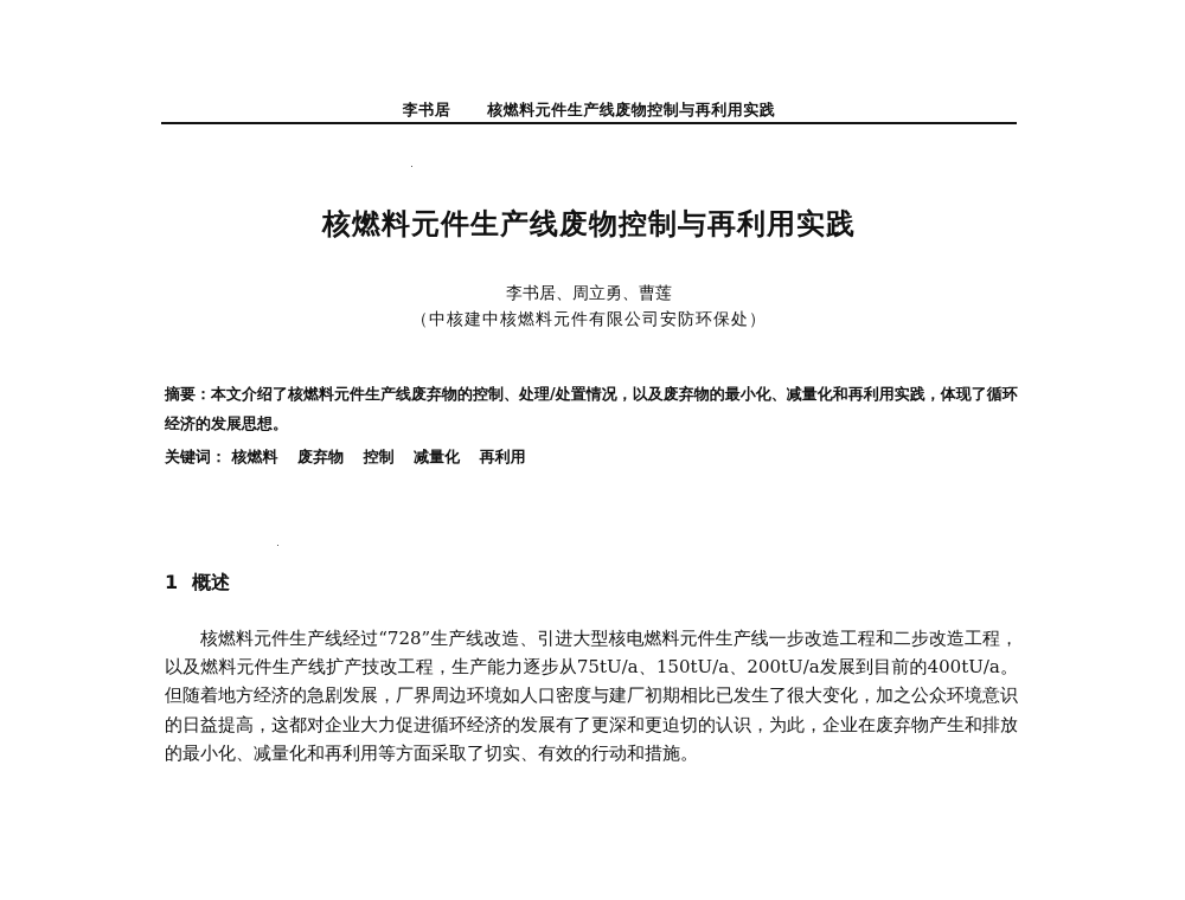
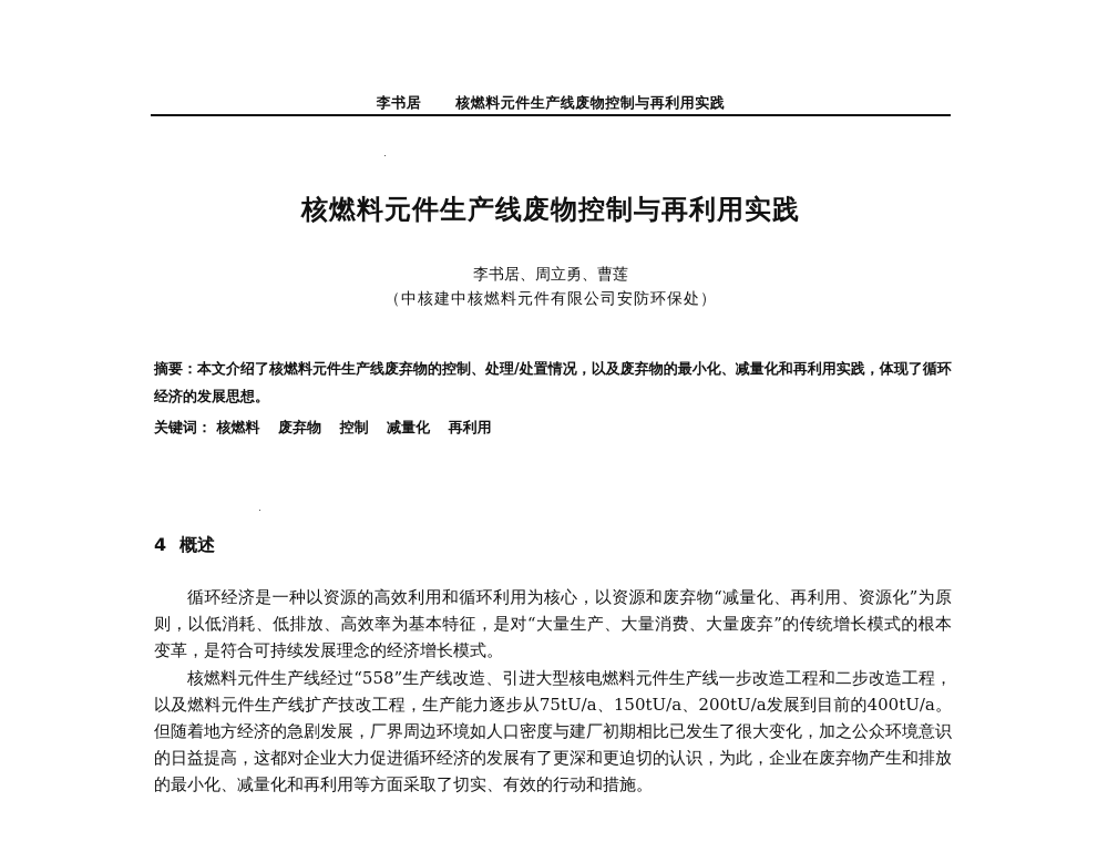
  李书居 核燃料元件生产线废物控制与再利用实践
  核燃料元件生产线废物控制与再利用实践
  李书居、周立勇、曹莲
  （中核建中核燃料元件有限公司安防环保处）
  摘要：本文介绍了核燃料元件生产线废弃物的控制、处理/处置情况，以及废弃物的最小化、减量化和再利用实践，体现了循环经济的发展思想。
  关键词： 核燃料 废弃物 控制 减量化 再利用
- 1 概述
+ 4 概述
+ 循环经济是一种以资源的高效利用和循环利用为核心，以资源和废弃物“减量化、再利用、资源化”为原则，以低消耗、低排放、高效率为基本特征，是对“大量生产、大量消费、大量废弃”的传统增长模式的根本变革，是符合可持续发展理念的经济增长模式。
- 核燃料元件生产线经过“728”生产线改造、引进大型核电燃料元件生产线一步改造工程和二步改造工程，以及燃料元件生产线扩产技改工程，生产能力逐步从75tU/a、150tU/a、200tU/a发展到目前的400tU/a。但随着地方经济的急剧发展，厂界周边环境如人口密度与建厂初期相比已发生了很大变化，加之公众环境意识的日益提高，这都对企业大力促进循环经济的发展有了更深和更迫切的认识，为此，企业在废弃物产生和排放的最小化、减量化和再利用等方面采取了切实、有效的行动和措施。
+ 核燃料元件生产线经过“558”生产线改造、引进大型核电燃料元件生产线一步改造工程和二步改造工程，以及燃料元件生产线扩产技改工程，生产能力逐步从75tU/a、150tU/a、200tU/a发展到目前的400tU/a。但随着地方经济的急剧发展，厂界周边环境如人口密度与建厂初期相比已发生了很大变化，加之公众环境意识的日益提高，这都对企业大力促进循环经济的发展有了更深和更迫切的认识，为此，企业在废弃物产生和排放的最小化、减量化和再利用等方面采取了切实、有效的行动和措施。
